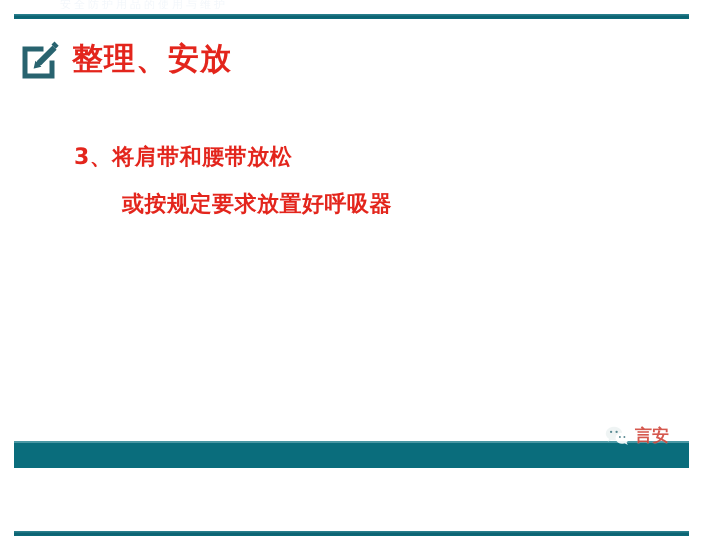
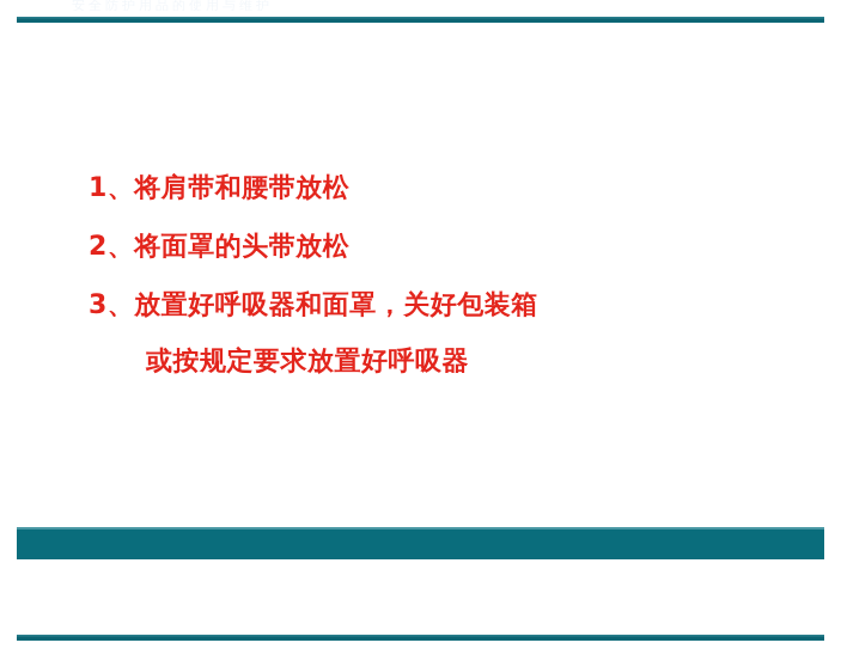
- 整理、安放
- 3、将肩带和腰带放松
+ 1、将肩带和腰带放松
+ 2、将面罩的头带放松
+ 3、放置好呼吸器和面罩，关好包装箱
  或按规定要求放置好呼吸器
- 言安
